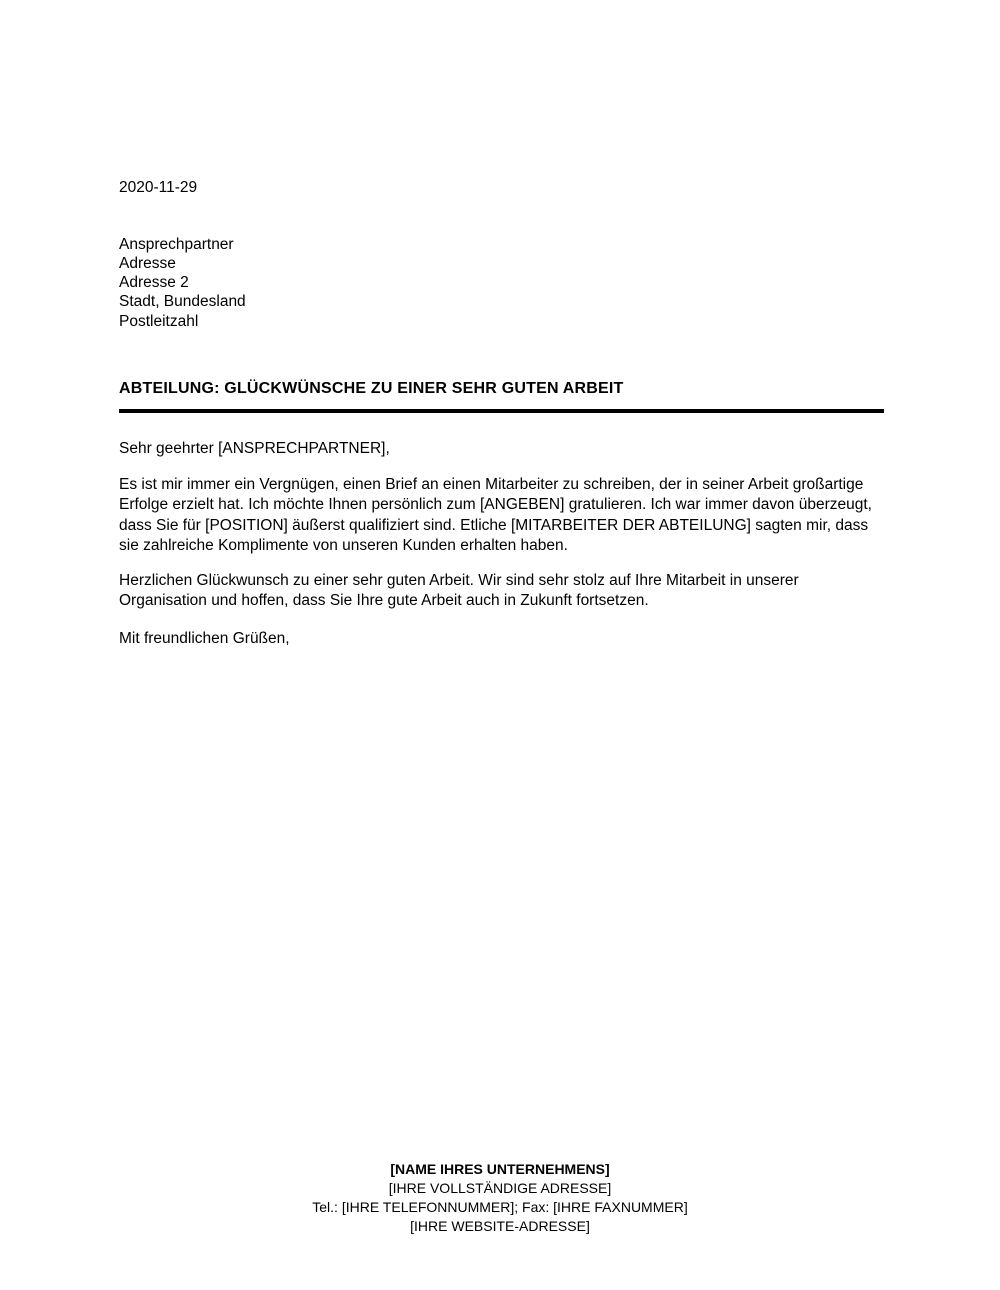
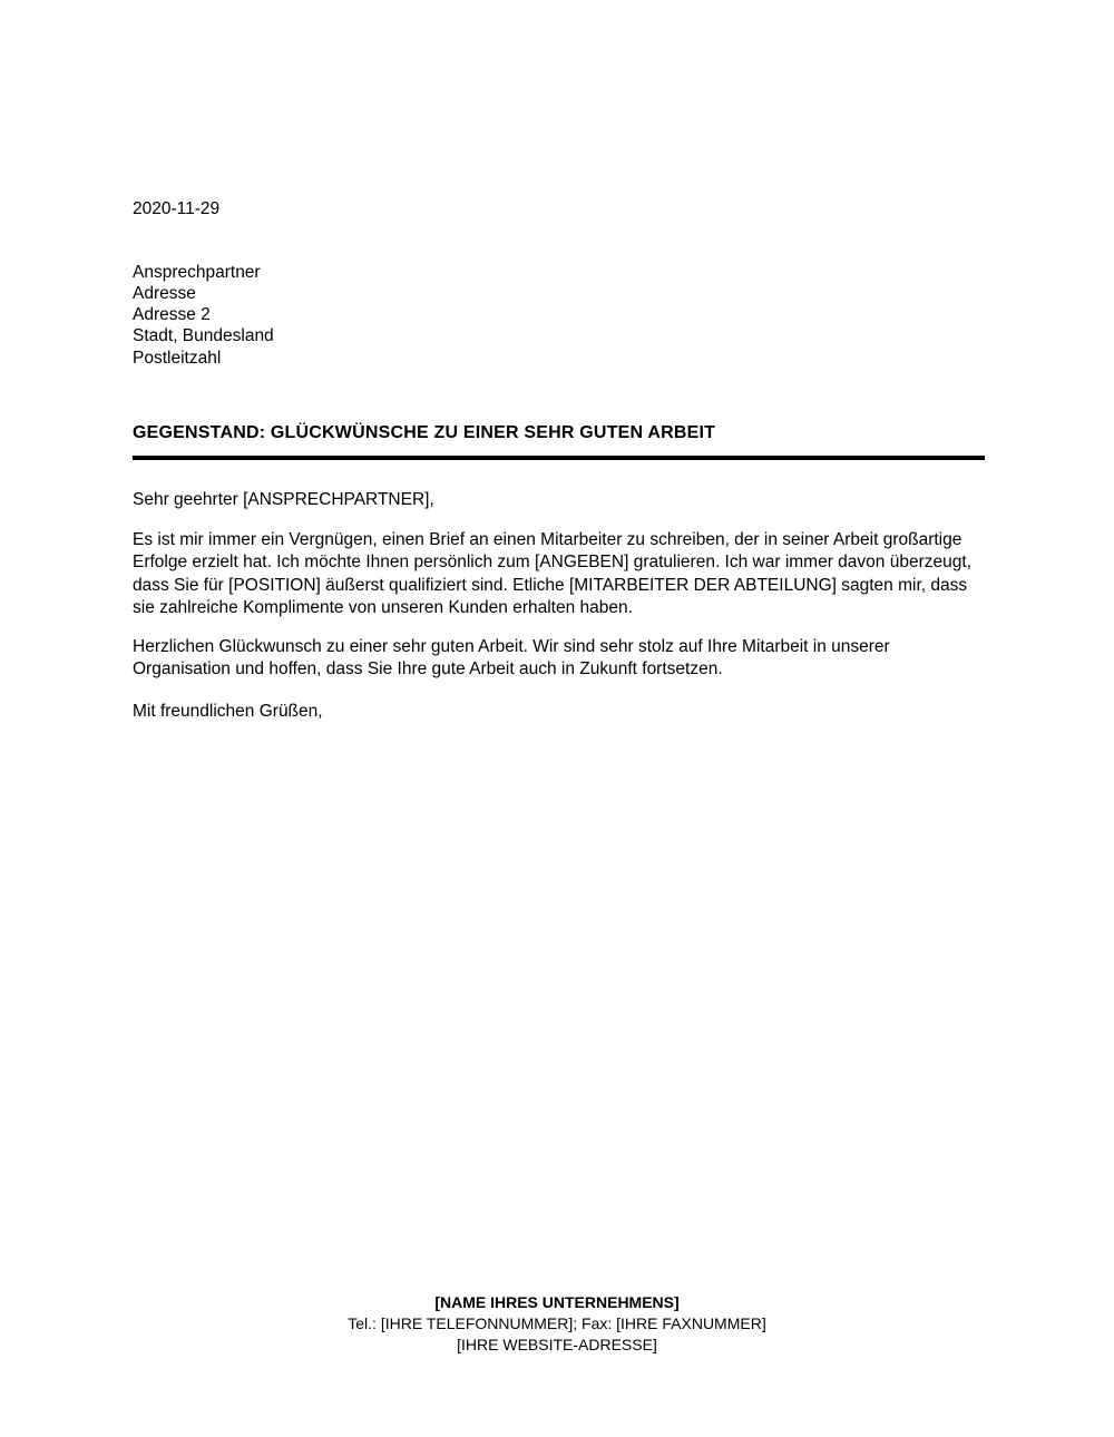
  2020-11-29
  Ansprechpartner
  Adresse
  Adresse 2
  Stadt, Bundesland
  Postleitzahl
- ABTEILUNG: GLÜCKWÜNSCHE ZU EINER SEHR GUTEN ARBEIT
+ GEGENSTAND: GLÜCKWÜNSCHE ZU EINER SEHR GUTEN ARBEIT
  Sehr geehrter [ANSPRECHPARTNER],
  Es ist mir immer ein Vergnügen, einen Brief an einen Mitarbeiter zu schreiben, der in seiner Arbeit großartige Erfolge erzielt hat. Ich möchte Ihnen persönlich zum [ANGEBEN] gratulieren. Ich war immer davon überzeugt, dass Sie für [POSITION] äußerst qualifiziert sind. Etliche [MITARBEITER DER ABTEILUNG] sagten mir, dass sie zahlreiche Komplimente von unseren Kunden erhalten haben.
  Herzlichen Glückwunsch zu einer sehr guten Arbeit. Wir sind sehr stolz auf Ihre Mitarbeit in unserer Organisation und hoffen, dass Sie Ihre gute Arbeit auch in Zukunft fortsetzen.
  Mit freundlichen Grüßen,
  [NAME IHRES UNTERNEHMENS]
- [IHRE VOLLSTÄNDIGE ADRESSE]
  Tel.: [IHRE TELEFONNUMMER]; Fax: [IHRE FAXNUMMER]
  [IHRE WEBSITE-ADRESSE]
